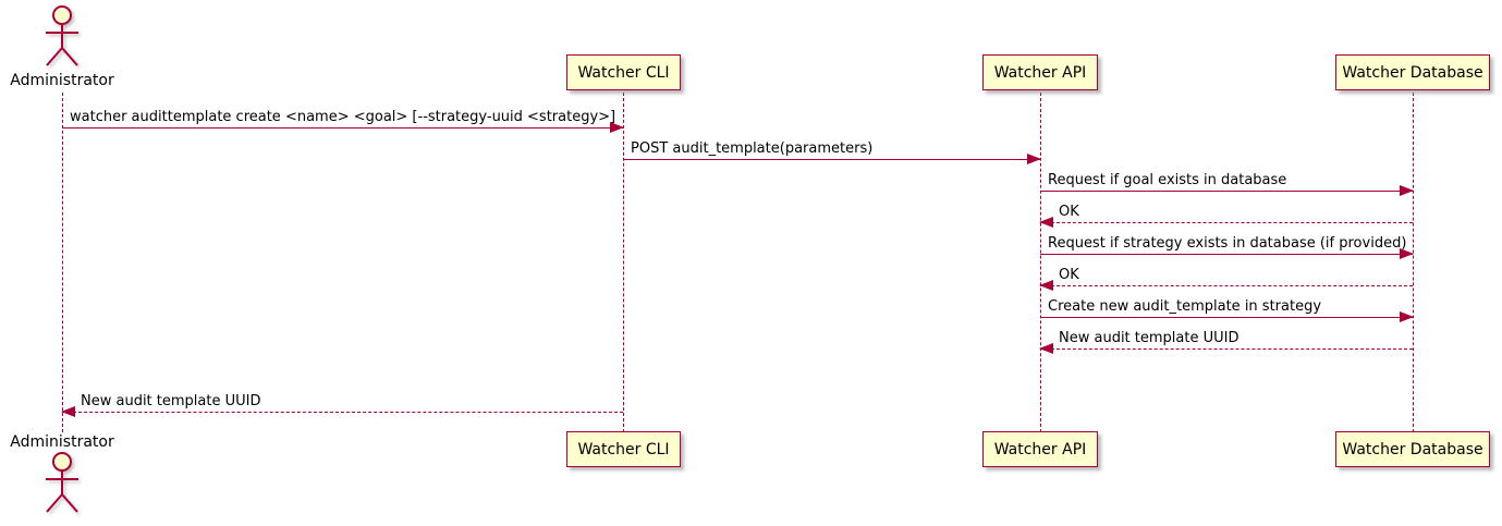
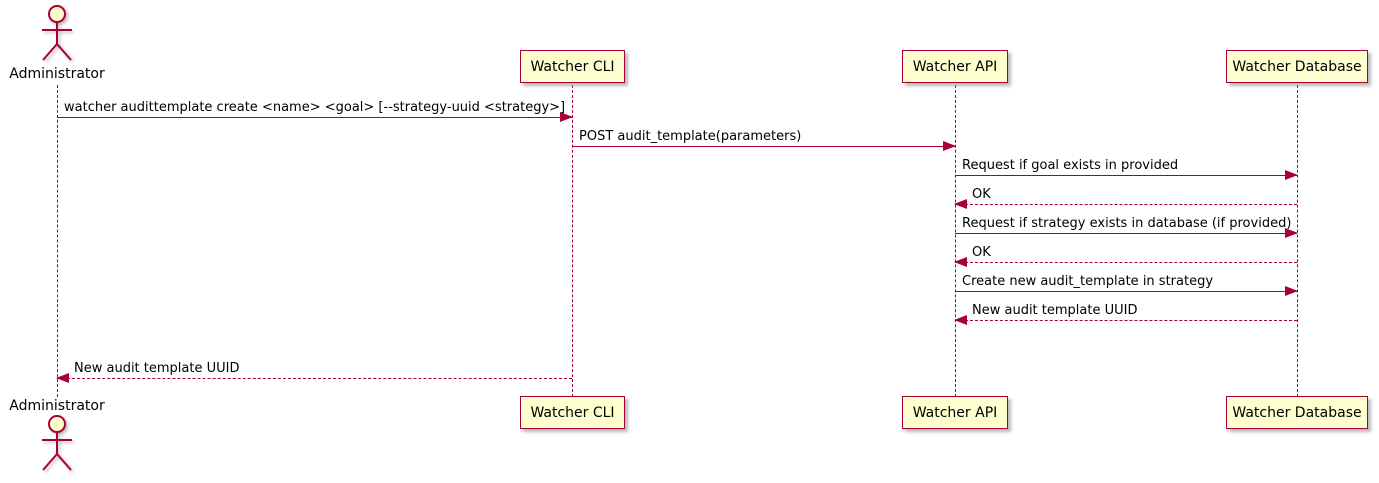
  Administrator
  Watcher CLI
  Watcher API
  Watcher Database
  watcher audittemplate create <name> <goal> [--strategy-uuid <strategy>]
  POST audit_template(parameters)
- Request if goal exists in database
+ Request if goal exists in provided
  OK
  Request if strategy exists in database (if provided)
  OK
  Create new audit_template in strategy
  New audit template UUID
  New audit template UUID
  Watcher CLI
  Watcher API
  Watcher Database
  Administrator
